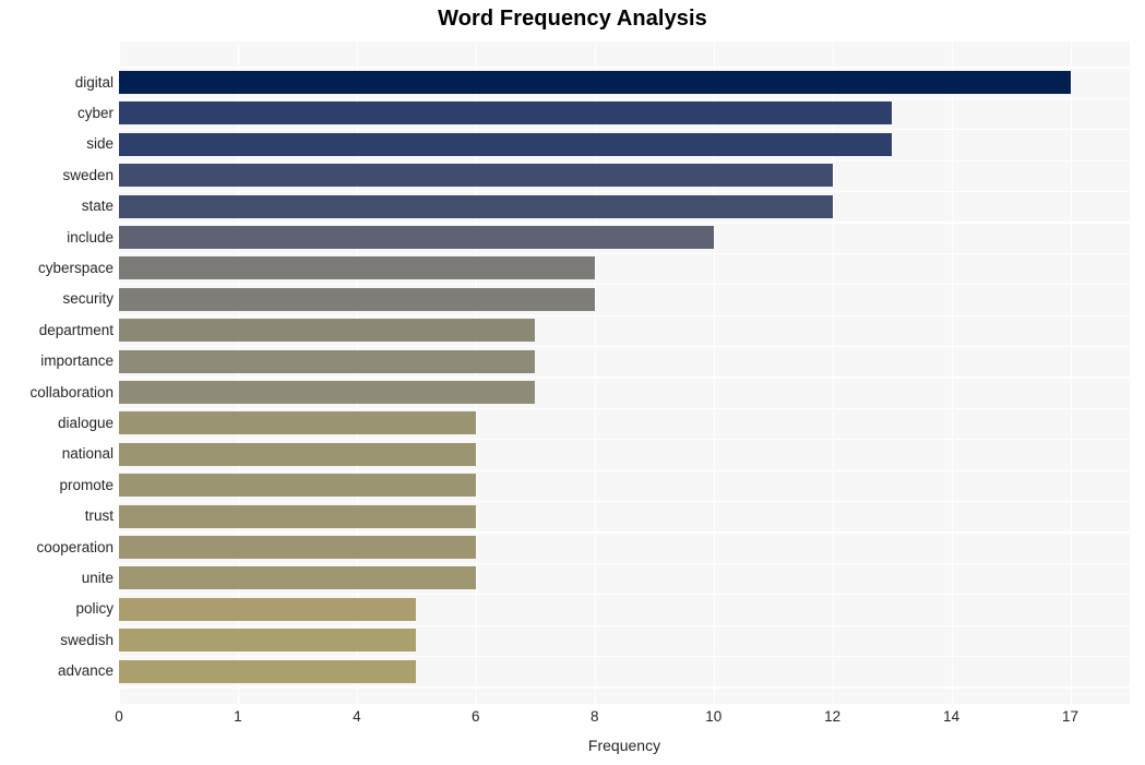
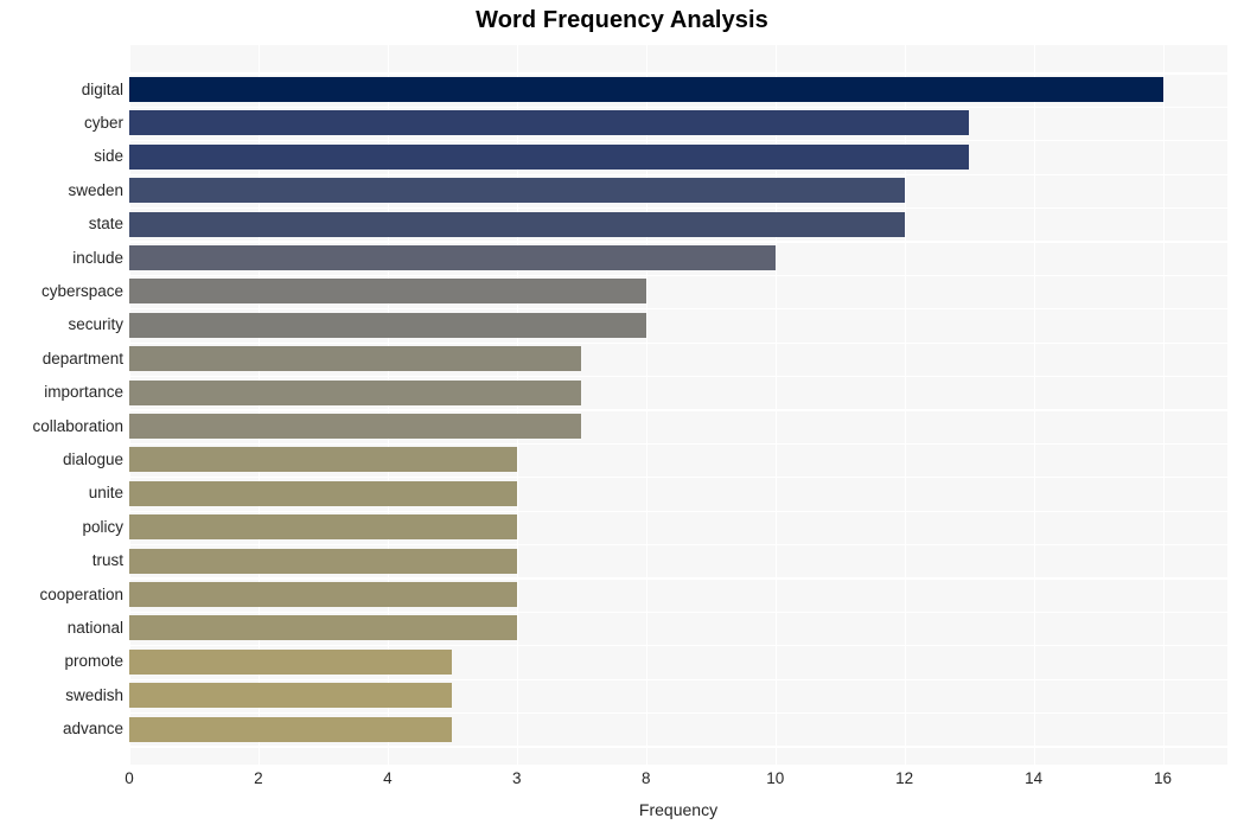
  Word Frequency Analysis
  digital
  cyber
  side
  sweden
  state
  include
  cyberspace
  security
  department
  importance
  collaboration
  dialogue
- national
+ unite
- promote
+ policy
  trust
  cooperation
- unite
+ national
- policy
+ promote
  swedish
  advance
  0
- 1
+ 2
  4
- 6
+ 3
  8
  10
  12
  14
- 17
+ 16
  Frequency
